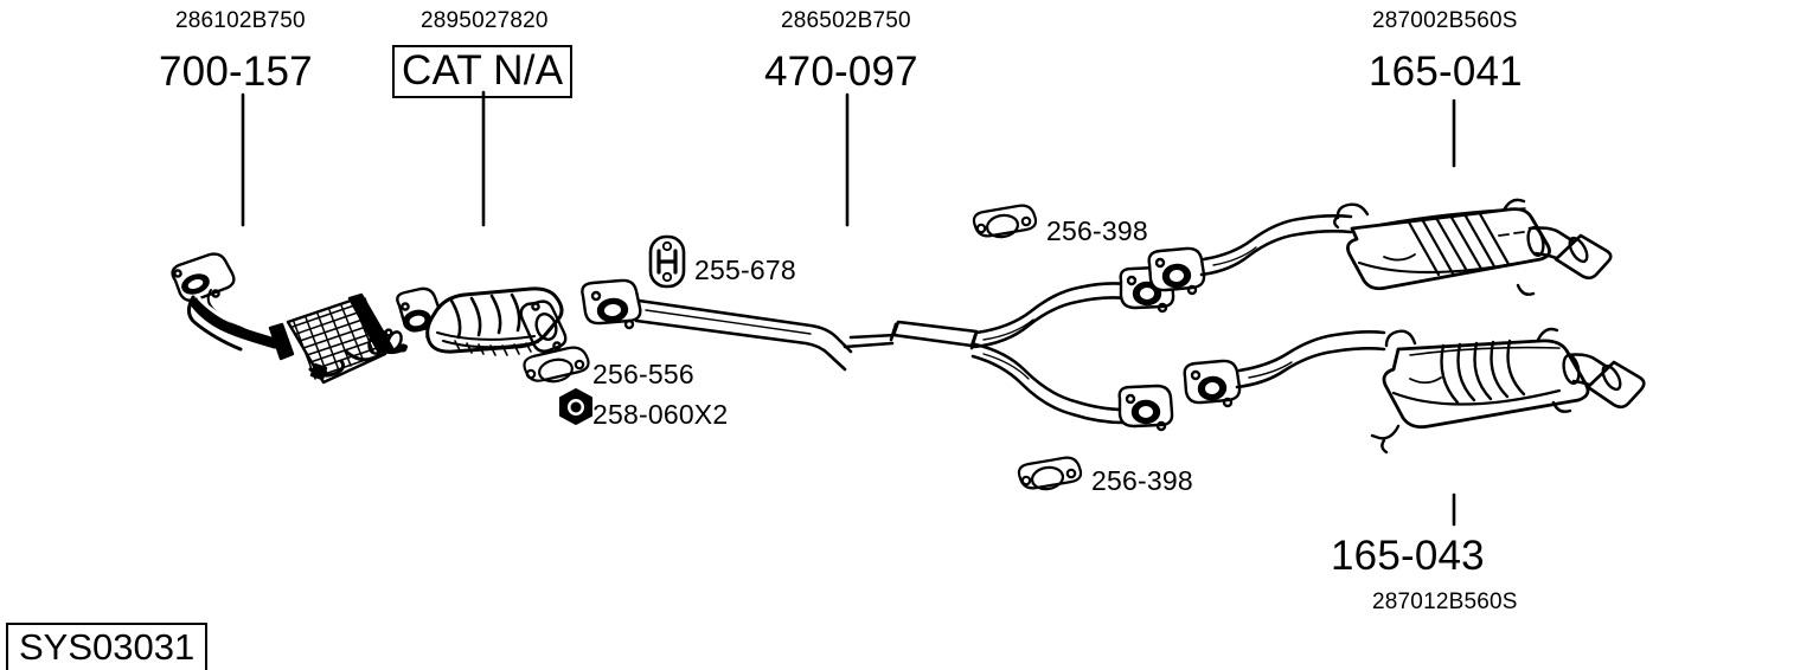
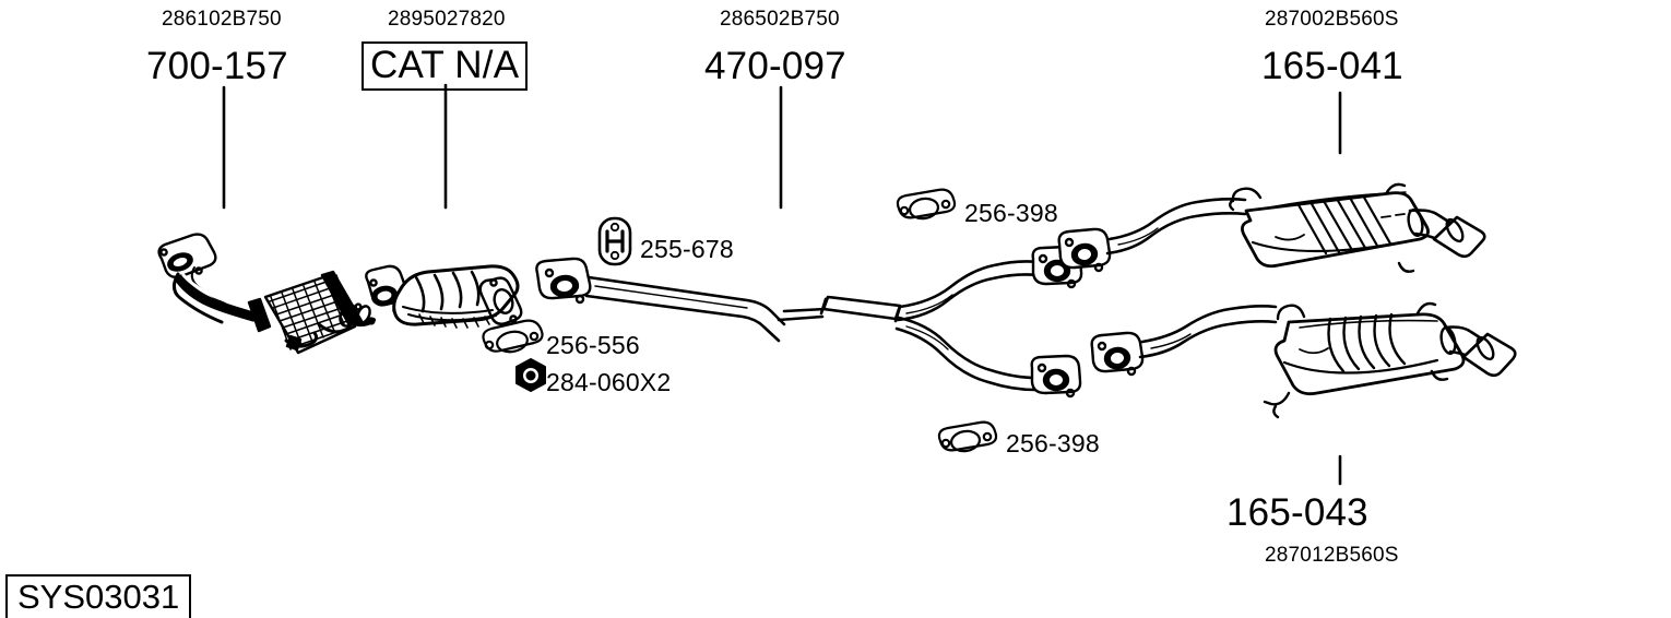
  286102B750
  700-157
  2895027820
  CAT N/A
  286502B750
  470-097
  287002B560S
  165-041
  165-043
  287012B560S
  255-678
  256-556
- 258-060X2
+ 284-060X2
  256-398
  256-398
  SYS03031
